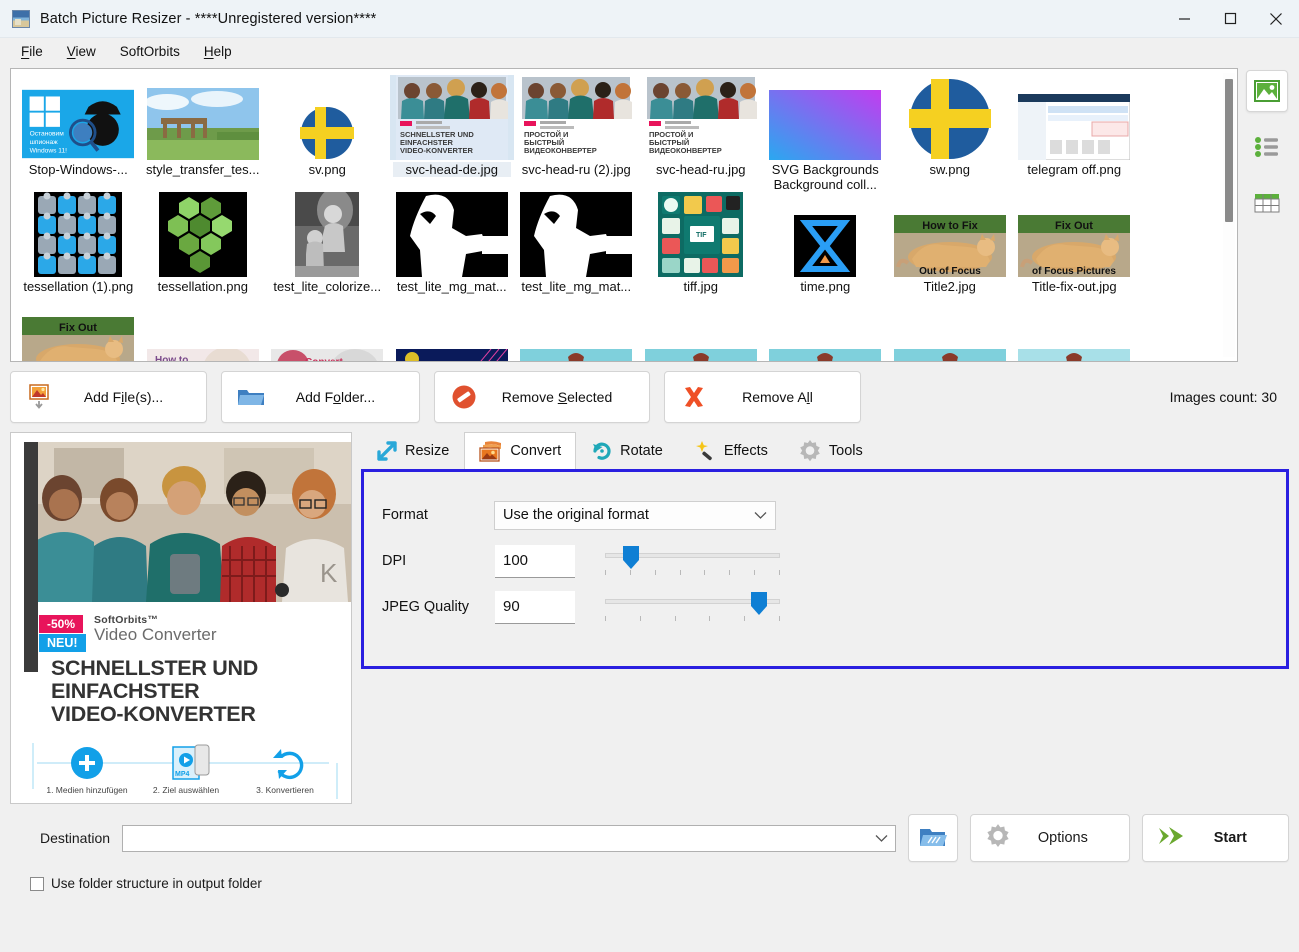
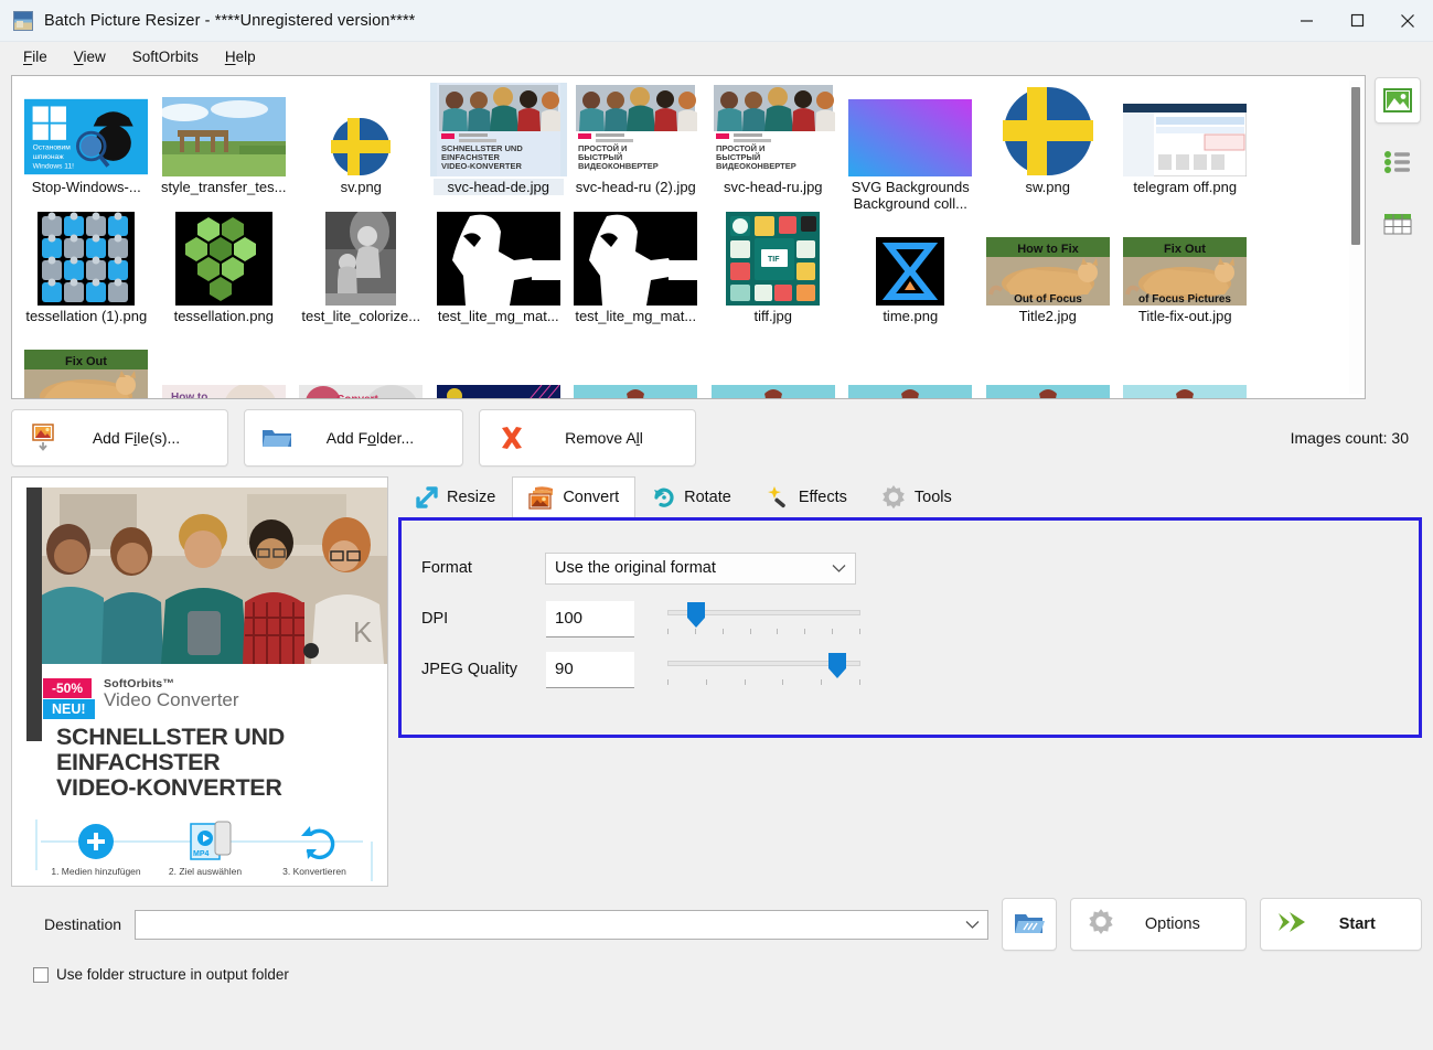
  Batch Picture Resizer - ****Unregistered version****
  File
  View
  SoftOrbits
  Help
  Stop-Windows-...
  style_transfer_tes...
  sv.png
  SCHNELLSTER UND
  EINFACHSTER
  VIDEO-KONVERTER
  svc-head-de.jpg
  ПРОСТОЙ И
  БЫСТРЫЙ
  ВИДЕОКОНВЕРТЕР
  svc-head-ru (2).jpg
  ПРОСТОЙ И
  БЫСТРЫЙ
  ВИДЕОКОНВЕРТЕР
  svc-head-ru.jpg
  SVG Backgrounds Background coll...
  sw.png
  telegram off.png
  tessellation (1).png
  tessellation.png
  test_lite_colorize...
  test_lite_mg_mat...
  test_lite_mg_mat...
  tiff.jpg
  time.png
  How to Fix
  Out of Focus
  Title2.jpg
  Fix Out
  of Focus Pictures
  Title-fix-out.jpg
  Fix Out
  How to
  Add File(s)...
  Add Folder...
- Remove Selected
  Remove All
  Images count: 30
  K
  -50%
  NEU!
  SoftOrbits™
  Video Converter
  SCHNELLSTER UND
  EINFACHSTER
  VIDEO-KONVERTER
  1. Medien hinzufügen
  2. Ziel auswählen
  3. Konvertieren
  Resize
  Convert
  Rotate
  Effects
  Tools
  Format
  Use the original format
  DPI
  100
  JPEG Quality
  90
  Destination
  Options
  Start
  Use folder structure in output folder
